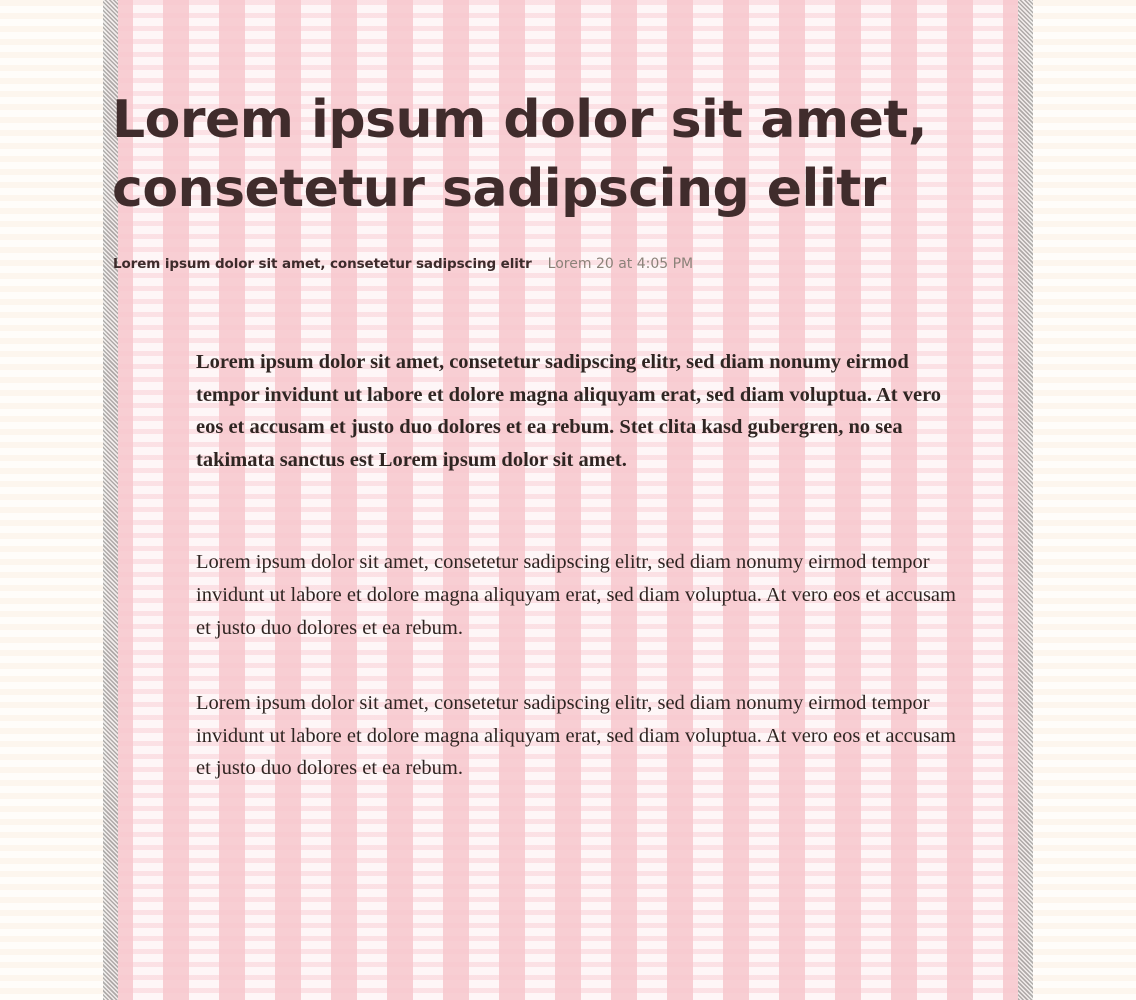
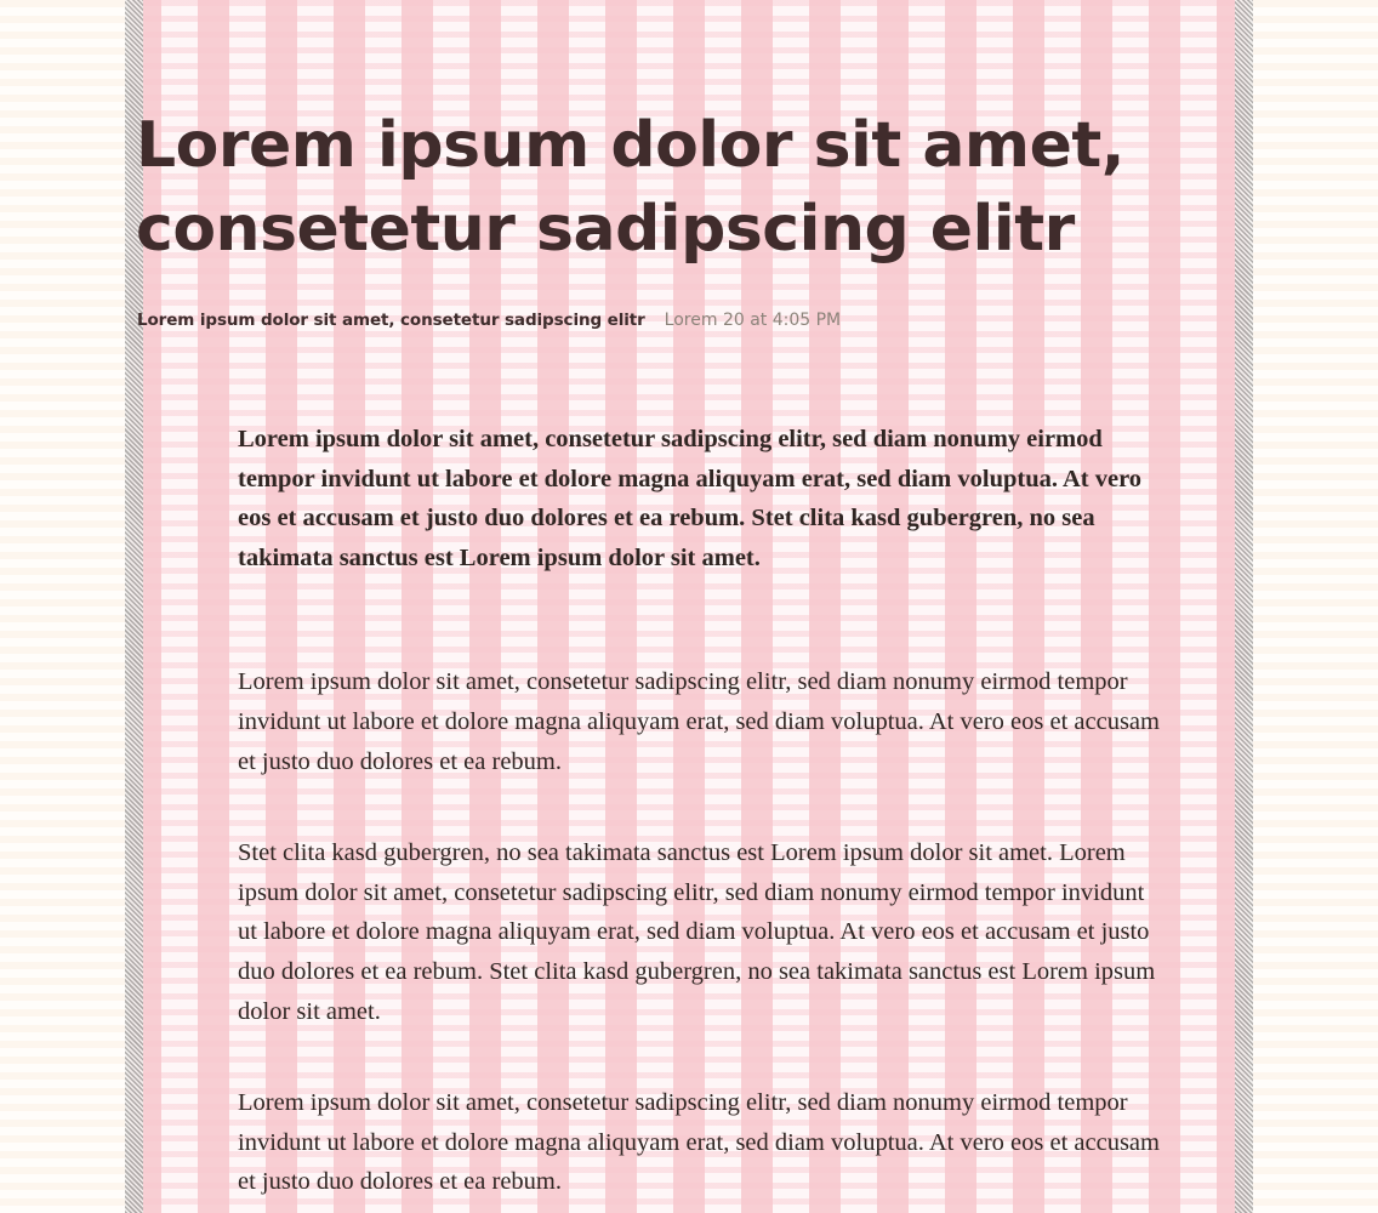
  Lorem ipsum dolor sit amet, consetetur sadipscing elitr
  Lorem ipsum dolor sit amet, consetetur sadipscing elitr
  Lorem 20 at 4:05 PM
  Lorem ipsum dolor sit amet, consetetur sadipscing elitr, sed diam nonumy eirmod tempor invidunt ut labore et dolore magna aliquyam erat, sed diam voluptua. At vero eos et accusam et justo duo dolores et ea rebum. Stet clita kasd gubergren, no sea takimata sanctus est Lorem ipsum dolor sit amet.
  Lorem ipsum dolor sit amet, consetetur sadipscing elitr, sed diam nonumy eirmod tempor invidunt ut labore et dolore magna aliquyam erat, sed diam voluptua. At vero eos et accusam et justo duo dolores et ea rebum.
+ Stet clita kasd gubergren, no sea takimata sanctus est Lorem ipsum dolor sit amet. Lorem ipsum dolor sit amet, consetetur sadipscing elitr, sed diam nonumy eirmod tempor invidunt ut labore et dolore magna aliquyam erat, sed diam voluptua. At vero eos et accusam et justo duo dolores et ea rebum. Stet clita kasd gubergren, no sea takimata sanctus est Lorem ipsum dolor sit amet.
  Lorem ipsum dolor sit amet, consetetur sadipscing elitr, sed diam nonumy eirmod tempor invidunt ut labore et dolore magna aliquyam erat, sed diam voluptua. At vero eos et accusam et justo duo dolores et ea rebum.
